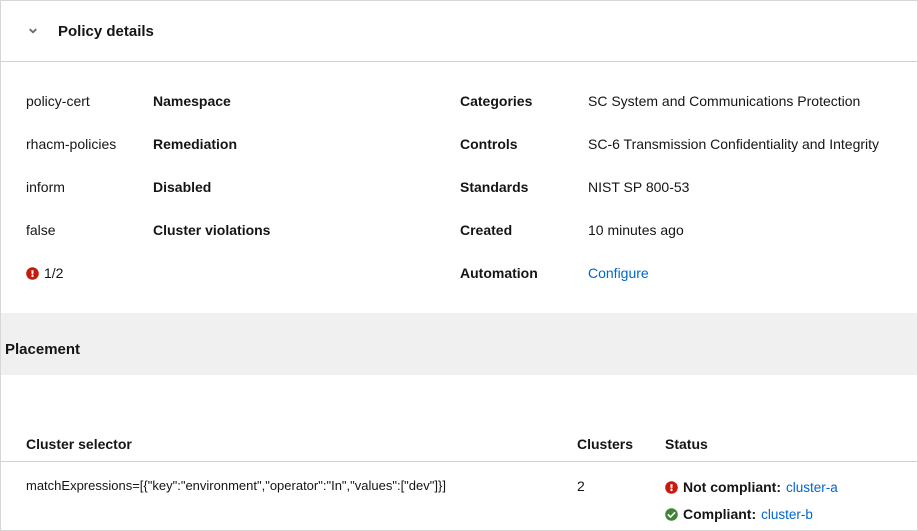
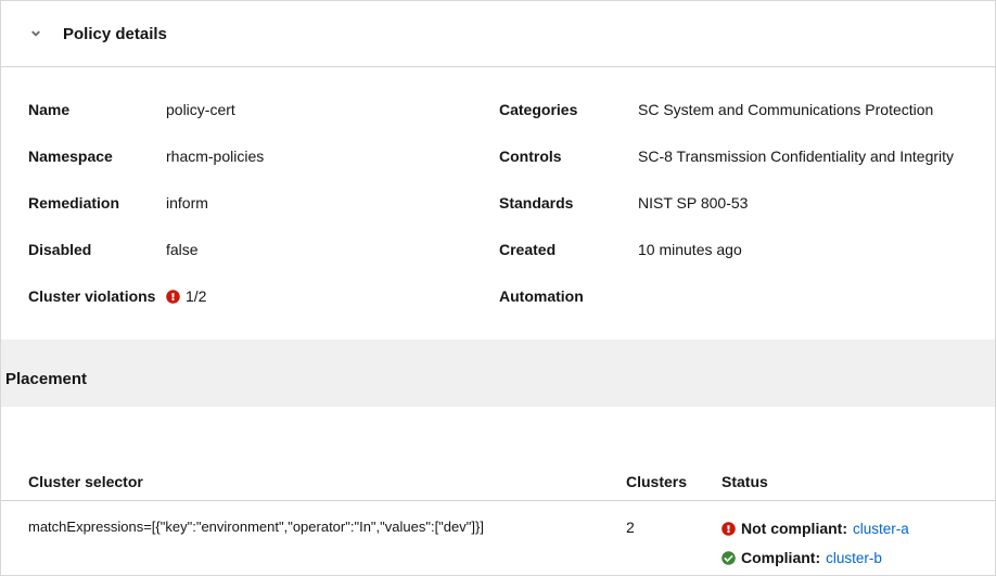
  Policy details
+ Name
  policy-cert
  Namespace
  rhacm-policies
  Remediation
  inform
  Disabled
  false
  Cluster violations
  1/2
  Categories
  SC System and Communications Protection
  Controls
- SC-6 Transmission Confidentiality and Integrity
+ SC-8 Transmission Confidentiality and Integrity
  Standards
  NIST SP 800-53
  Created
  10 minutes ago
  Automation
- Configure
  Placement
  Cluster selector	Clusters	Status
  matchExpressions=[{"key":"environment","operator":"In","values":["dev"]}]	2	Not compliant: cluster-a Compliant: cluster-b
